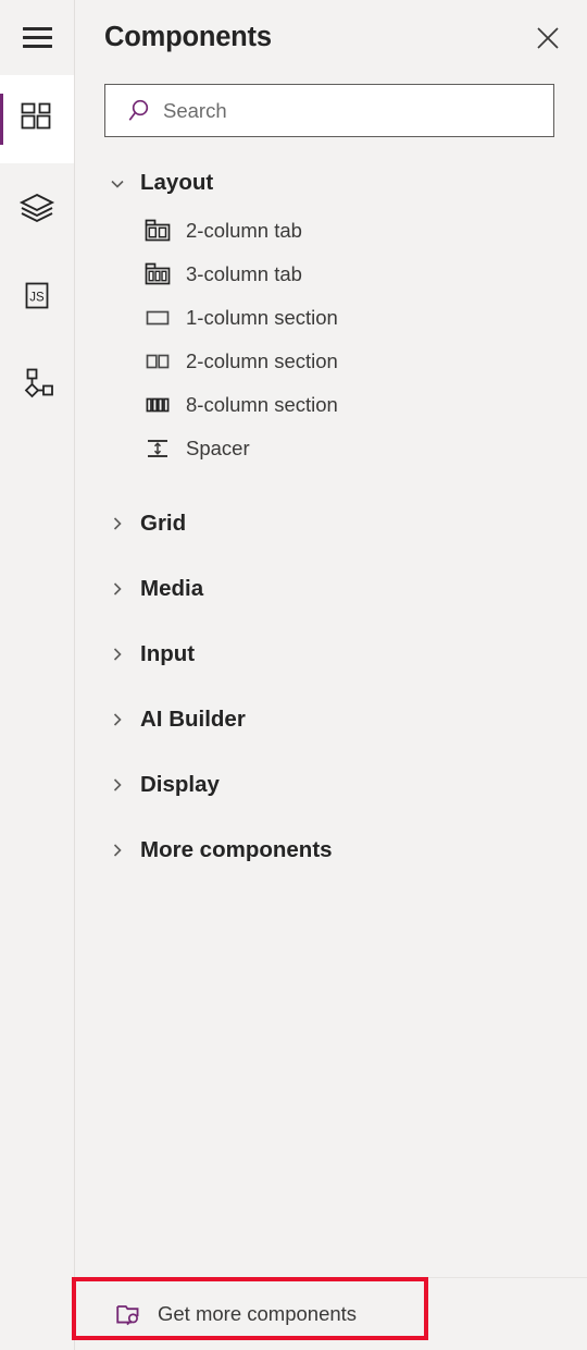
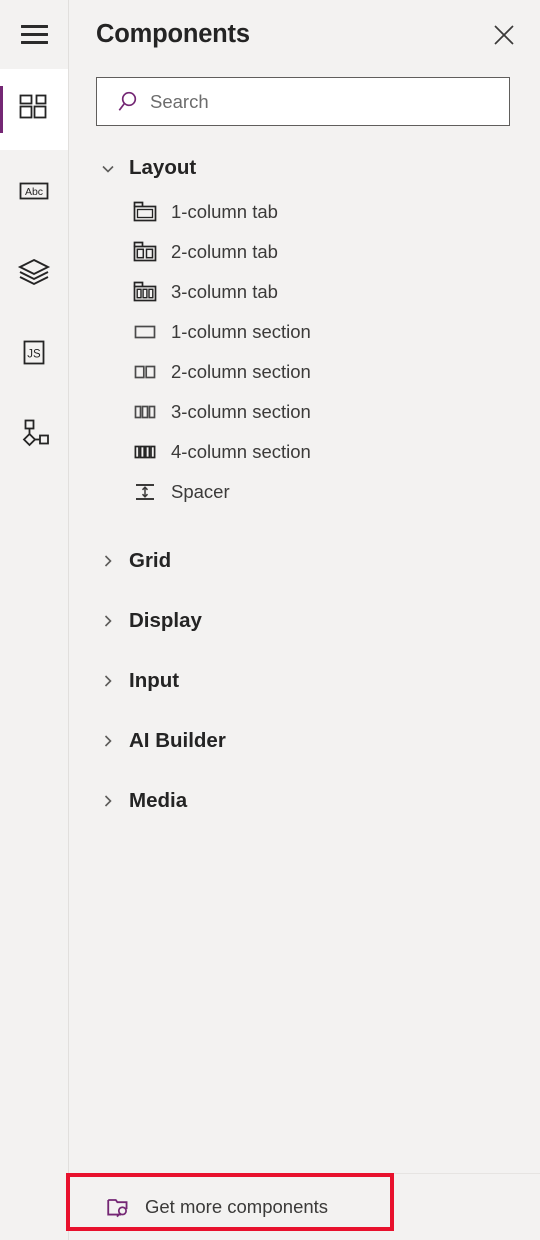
+ Abc
  JS
  Components
  Search
  Layout
+ 1-column tab
  2-column tab
  3-column tab
  1-column section
  2-column section
+ 3-column section
- 8-column section
+ 4-column section
  Spacer
  Grid
- Media
+ Display
  Input
  AI Builder
- Display
+ Media
- More components
  Get more components
